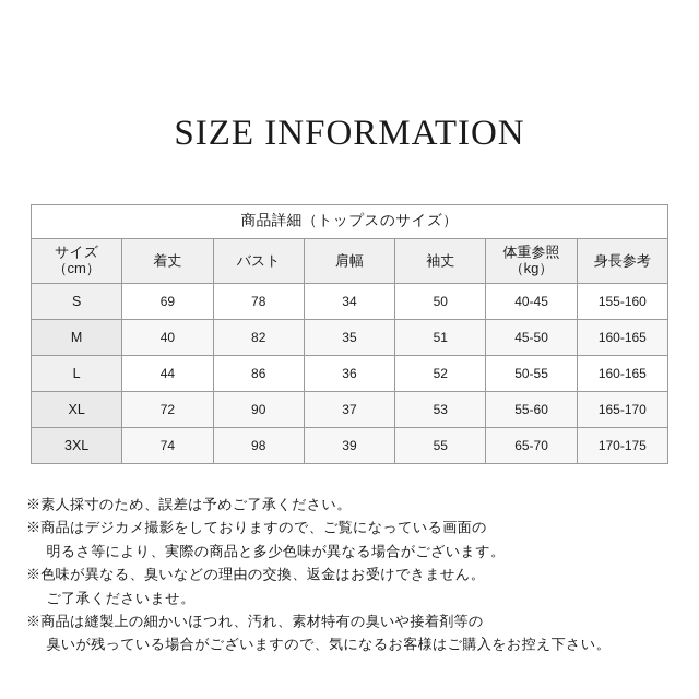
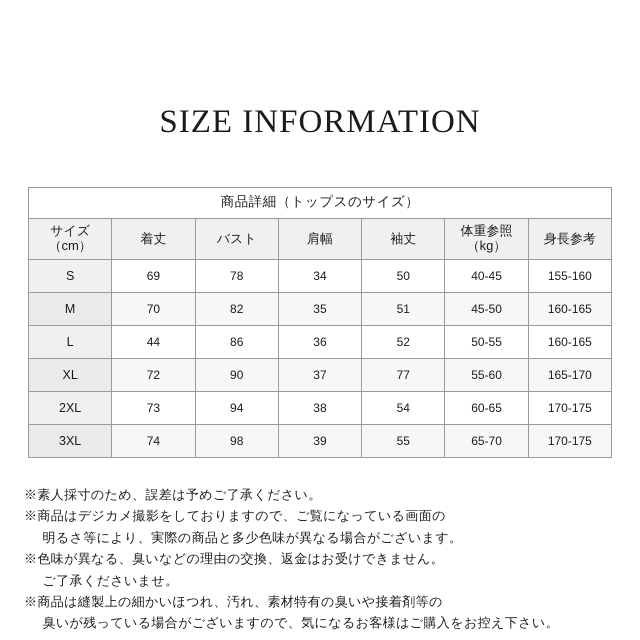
  SIZE INFORMATION
  商品詳細（トップスのサイズ）
  サイズ（cm）	着丈	バスト	肩幅	袖丈	体重参照（kg）	身長参考
  S	69	78	34	50	40-45	155-160
- M	40	82	35	51	45-50	160-165
+ M	70	82	35	51	45-50	160-165
  L	44	86	36	52	50-55	160-165
- XL	72	90	37	53	55-60	165-170
+ XL	72	90	37	77	55-60	165-170
+ 2XL	73	94	38	54	60-65	170-175
  3XL	74	98	39	55	65-70	170-175
  ※素人採寸のため、誤差は予めご了承ください。
  ※商品はデジカメ撮影をしておりますので、ご覧になっている画面の
  明るさ等により、実際の商品と多少色味が異なる場合がございます。
  ※色味が異なる、臭いなどの理由の交換、返金はお受けできません。
  ご了承くださいませ。
  ※商品は縫製上の細かいほつれ、汚れ、素材特有の臭いや接着剤等の
  臭いが残っている場合がございますので、気になるお客様はご購入をお控え下さい。
